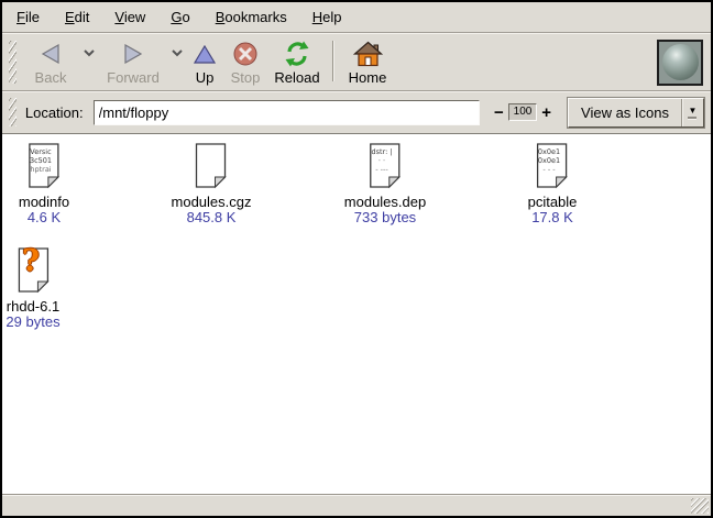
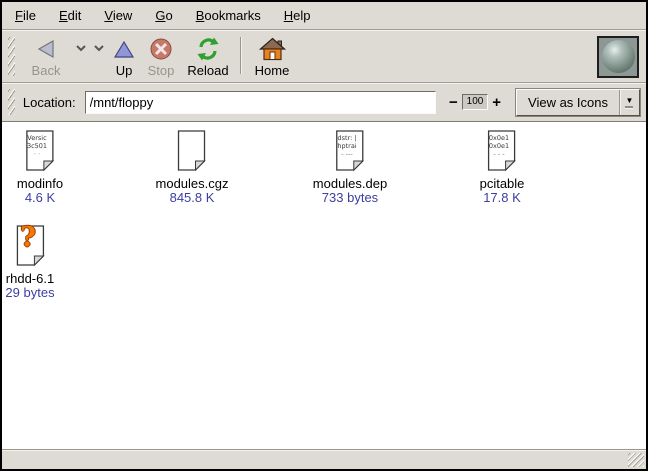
  File
  Edit
  View
  Go
  Bookmarks
  Help
  Back
- Forward
  Up
  Stop
  Reload
  Home
  Location:
  /mnt/floppy
  −
  100
  +
  View as Icons
  ▼
  Versic
  3c501
- hptrai
+ · ·
  modinfo
  4.6 K
  modules.cgz
  845.8 K
  dstr: |
- · ·
+ hptrai
  - ---
  modules.dep
  733 bytes
  0x0e1
  0x0e1
  - - -
  pcitable
  17.8 K
  ?
  rhdd-6.1
  29 bytes
